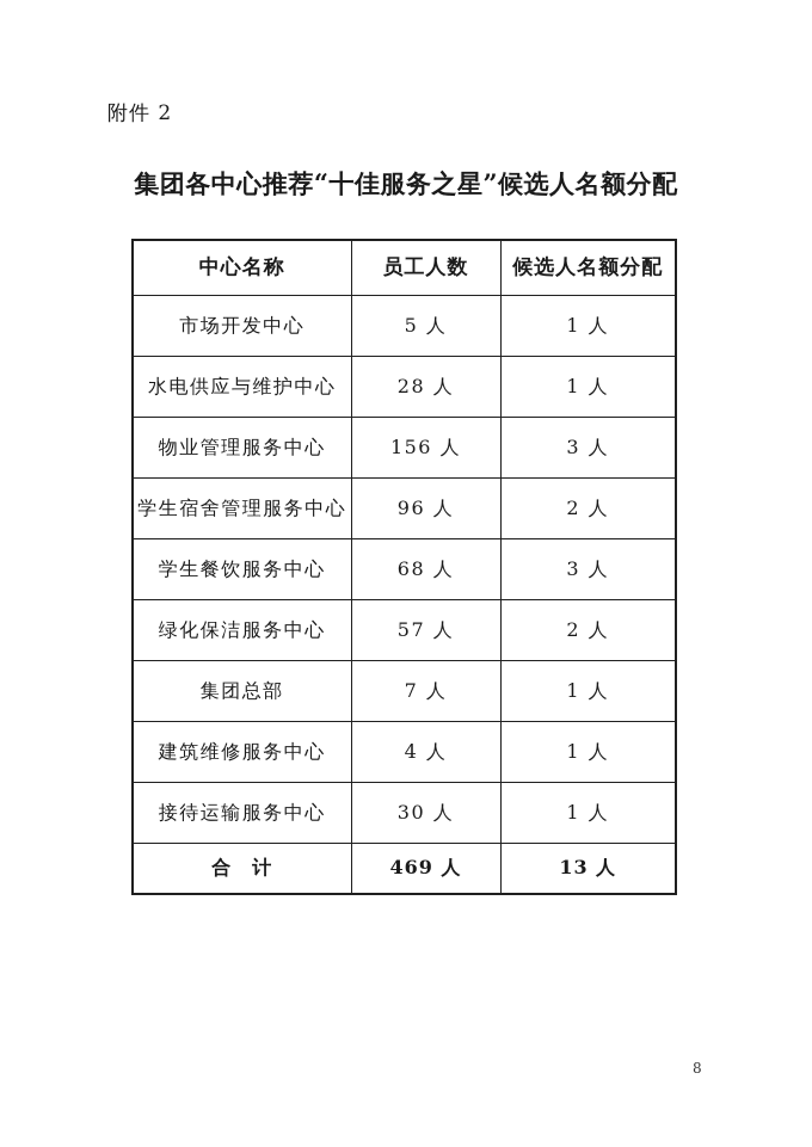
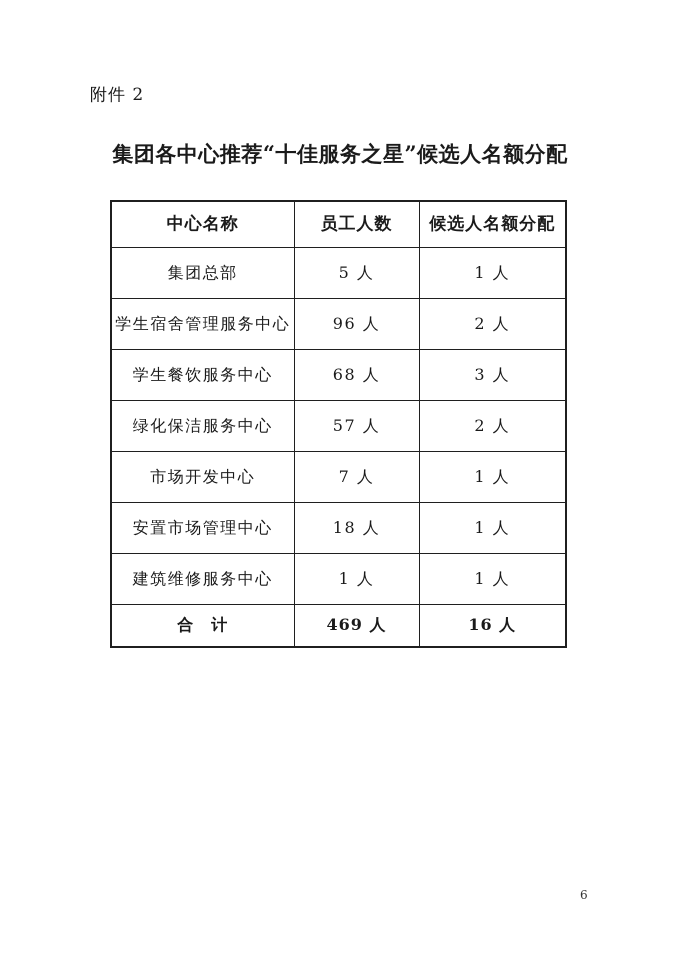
  附件 2
  集团各中心推荐“十佳服务之星”候选人名额分配
  中心名称	员工人数	候选人名额分配
- 市场开发中心	5 人	1 人
+ 集团总部	5 人	1 人
- 水电供应与维护中心	28 人	1 人
- 物业管理服务中心	156 人	3 人
  学生宿舍管理服务中心	96 人	2 人
  学生餐饮服务中心	68 人	3 人
  绿化保洁服务中心	57 人	2 人
- 集团总部	7 人	1 人
+ 市场开发中心	7 人	1 人
+ 安置市场管理中心	18 人	1 人
- 建筑维修服务中心	4 人	1 人
+ 建筑维修服务中心	1 人	1 人
- 接待运输服务中心	30 人	1 人
- 合 计	469 人	13 人
+ 合 计	469 人	16 人
- 8
+ 6
